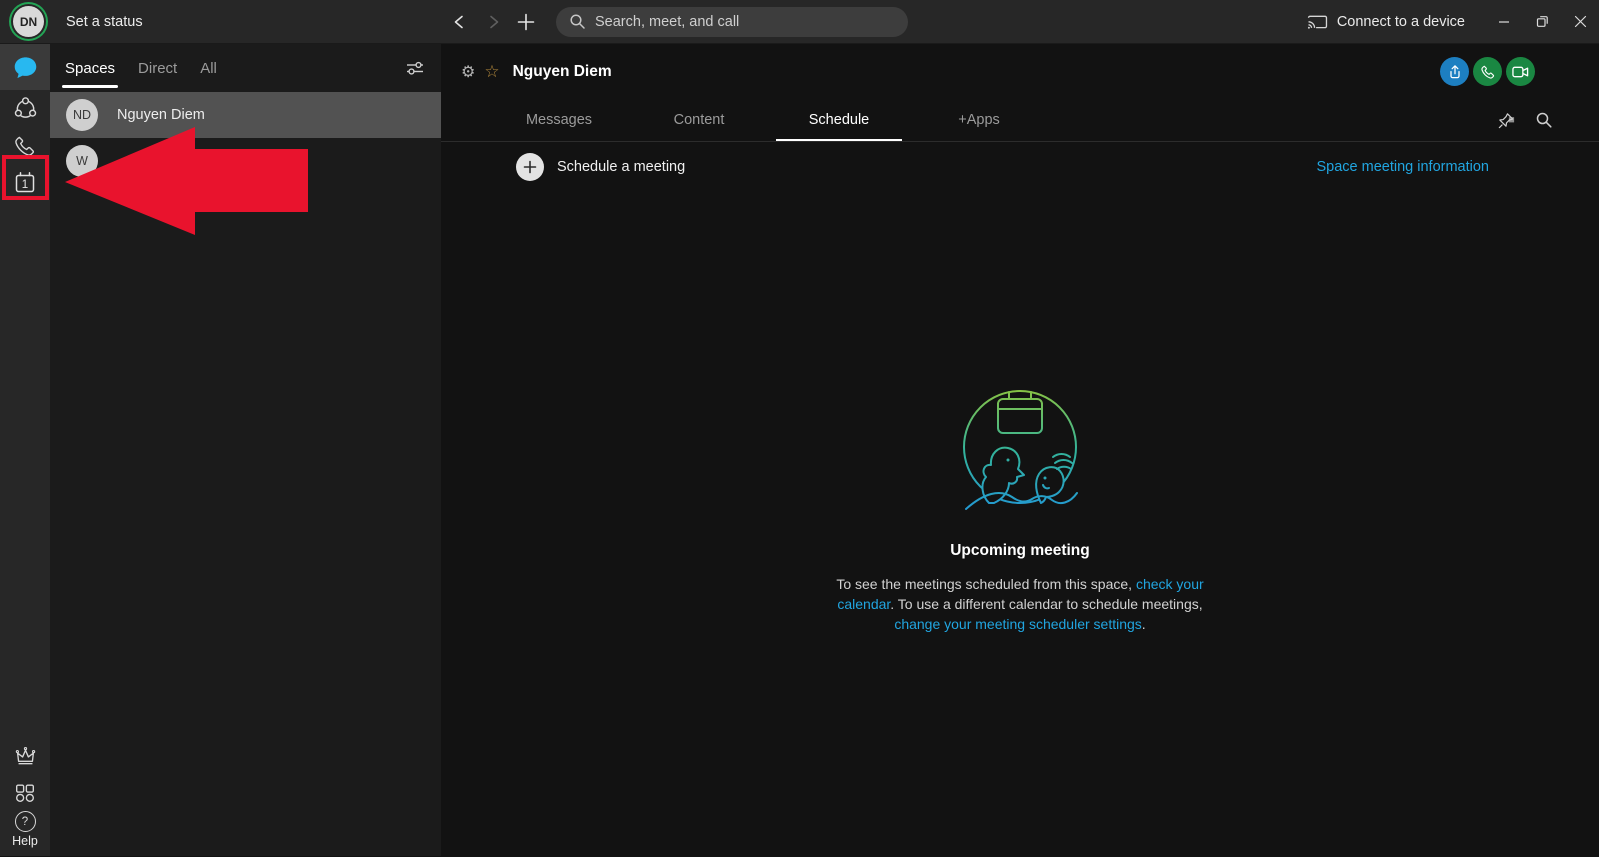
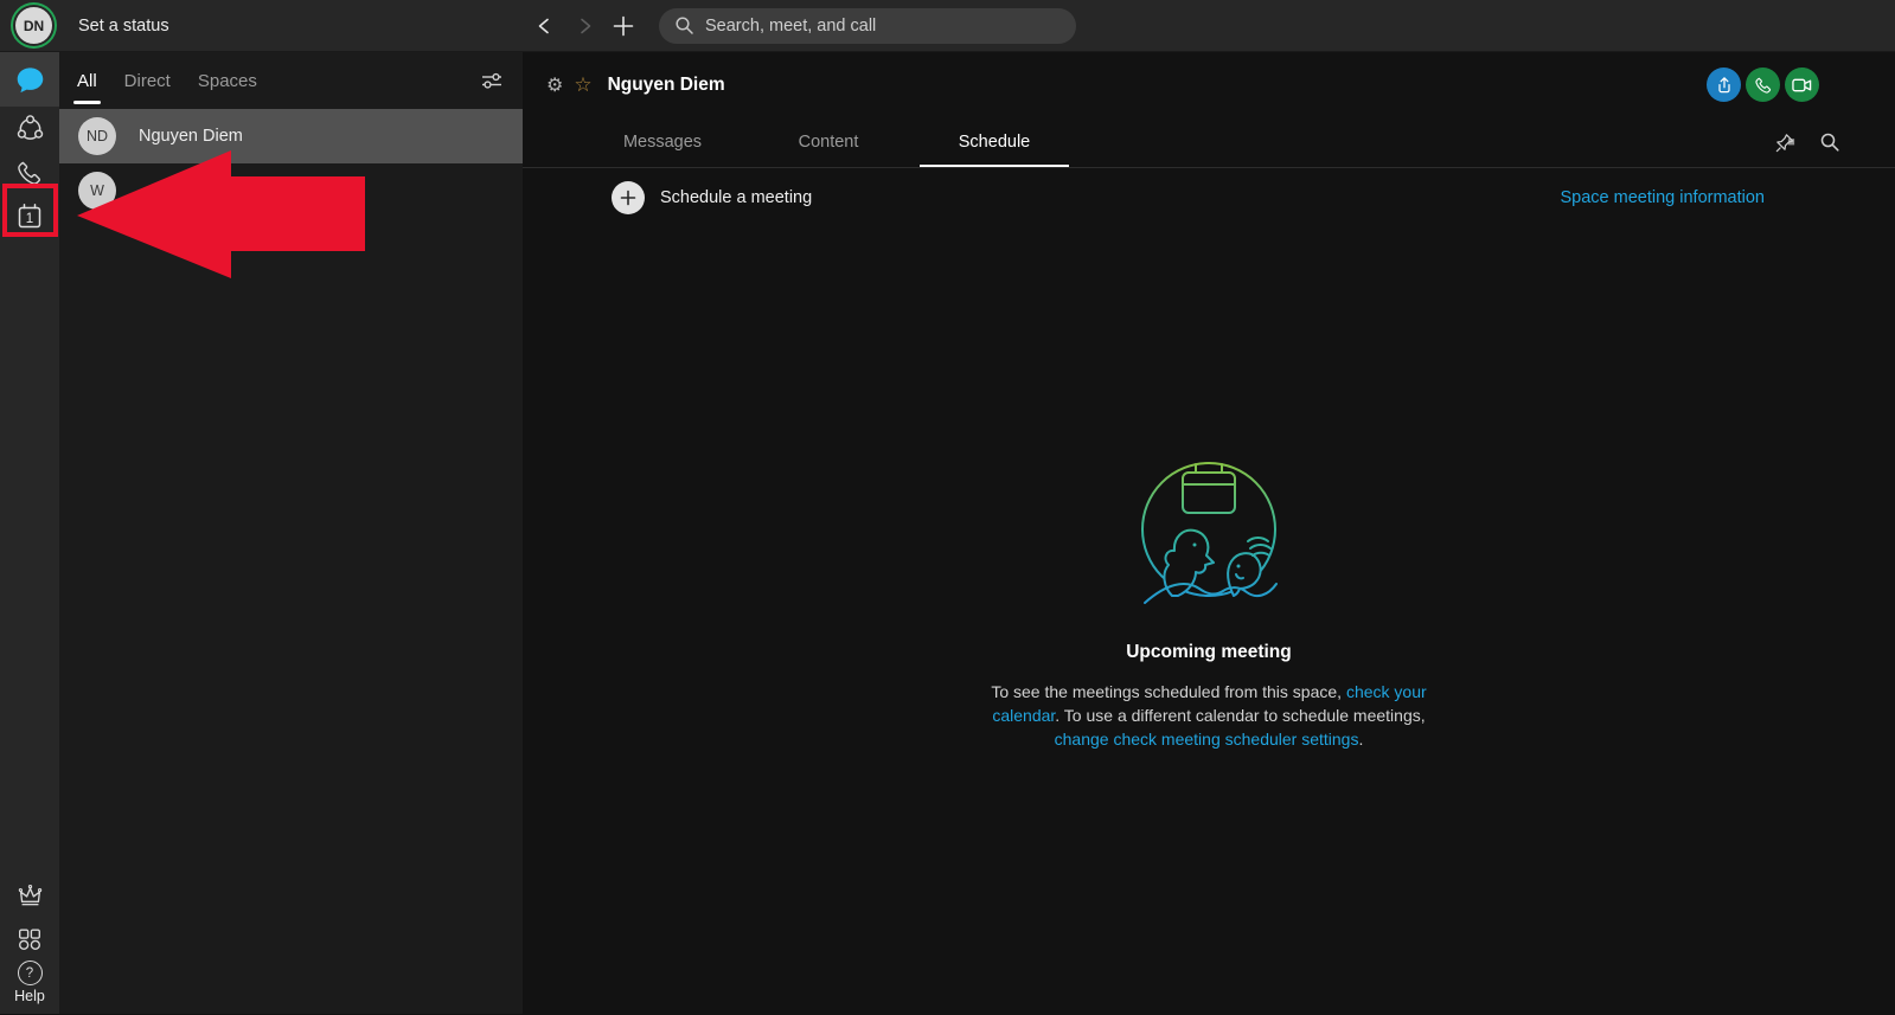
  DN
  Set a status
  Search, meet, and call
- Connect to a device
  1
  ?
  Help
- Spaces
+ All
  Direct
- All
+ Spaces
  ND
  Nguyen Diem
  W
  ⚙
  ☆
  Nguyen Diem
  Messages
  Content
  Schedule
- +Apps
  Schedule a meeting
  Space meeting information
  Upcoming meeting
- To see the meetings scheduled from this space, check your calendar. To use a different calendar to schedule meetings, change your meeting scheduler settings.
+ To see the meetings scheduled from this space, check your calendar. To use a different calendar to schedule meetings, change check meeting scheduler settings.
